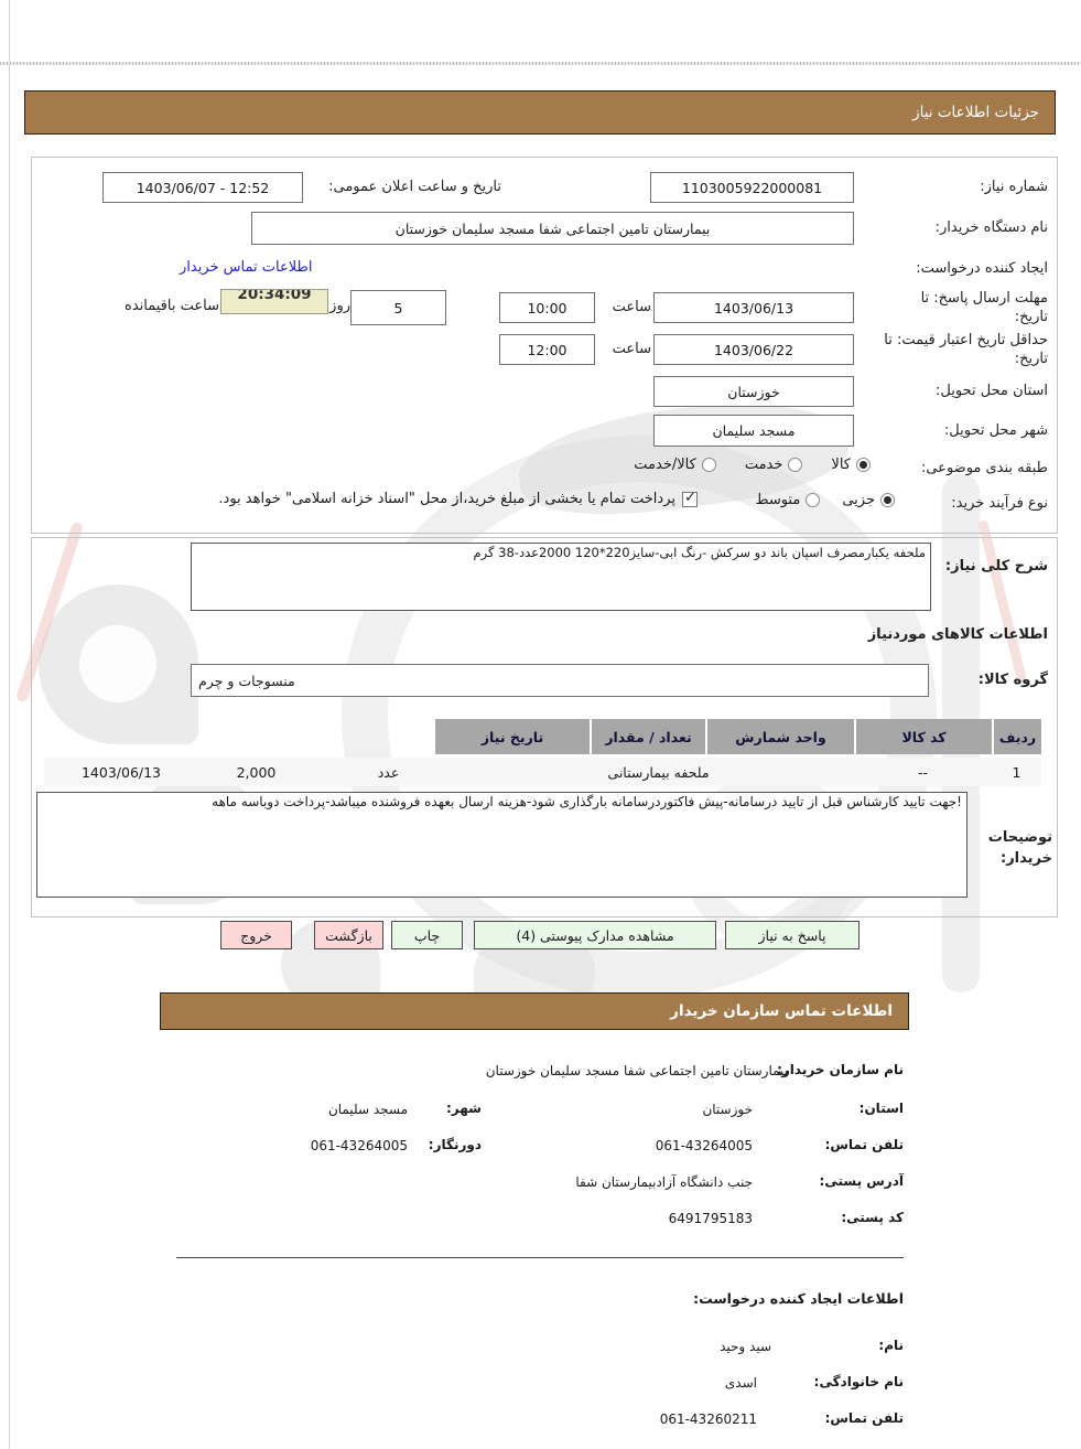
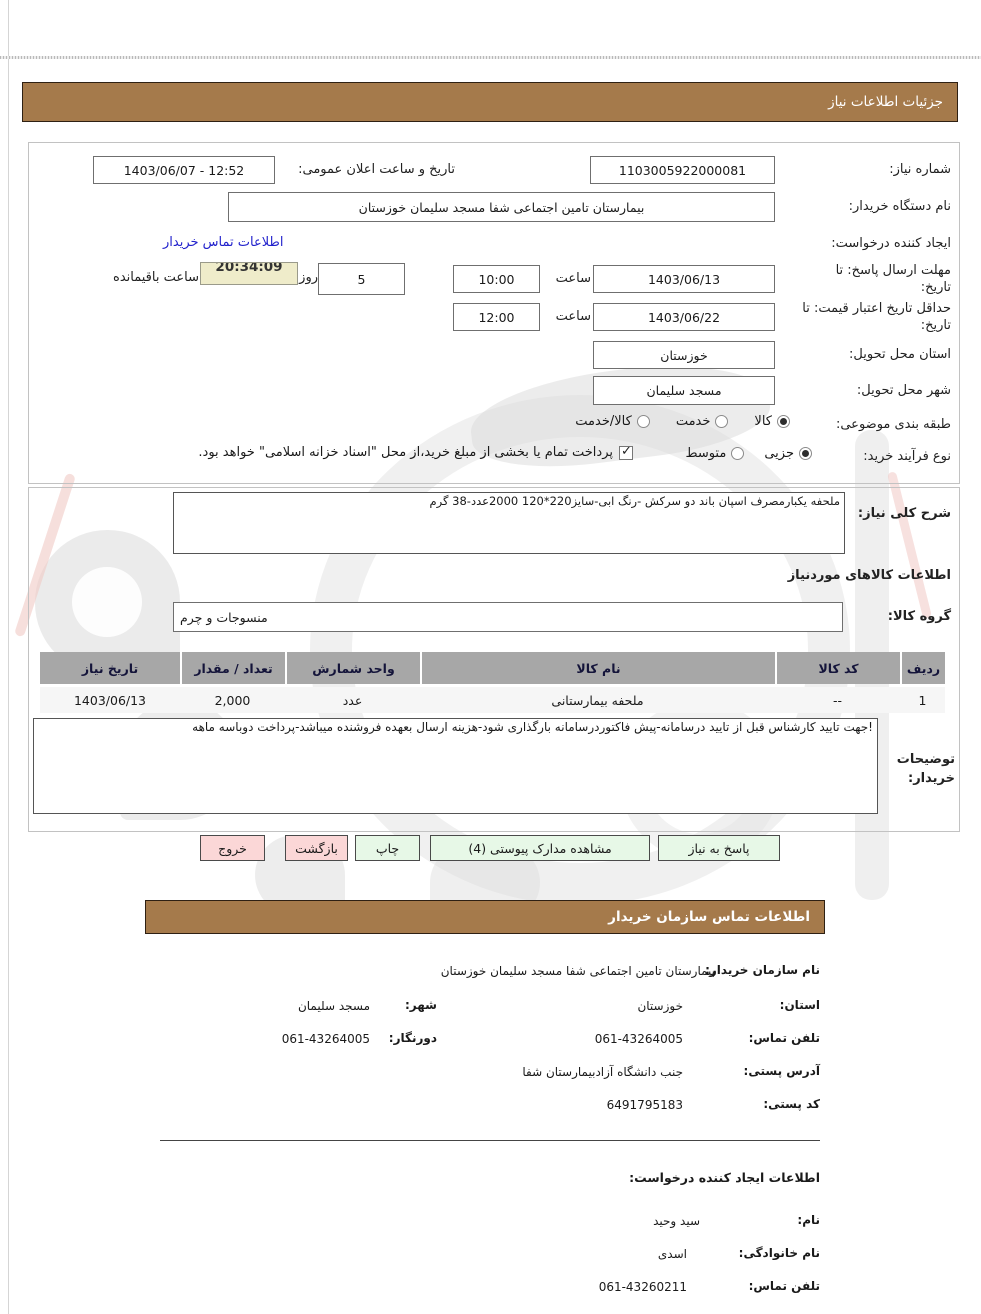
  جزئیات اطلاعات نیاز
  شماره نیاز:
  1103005922000081
  تاریخ و ساعت اعلان عمومی:
  1403/06/07 - 12:52
  نام دستگاه خریدار:
  بیمارستان تامین اجتماعی شفا مسجد سلیمان خوزستان
  ایجاد کننده درخواست:
  اطلاعات تماس خریدار
  مهلت ارسال پاسخ: تا
  تاریخ:
  1403/06/13
  ساعت
  10:00
  5
  روز
  20:34:09
  ساعت باقیمانده
  حداقل تاریخ اعتبار قیمت: تا
  تاریخ:
  1403/06/22
  ساعت
  12:00
  استان محل تحویل:
  خوزستان
  شهر محل تحویل:
  مسجد سلیمان
  طبقه بندی موضوعی:
  کالا
  خدمت
  کالا/خدمت
  نوع فرآیند خرید:
  جزیی
  متوسط
  پرداخت تمام یا بخشی از مبلغ خرید،از محل "اسناد خزانه اسلامی" خواهد بود.
  شرح کلی نیاز:
  ملحفه یکبارمصرف اسپان باند دو سرکش -رنگ ابی-سایز220*120 2000عدد-38 گرم
  اطلاعات کالاهای موردنیاز
  گروه کالا:
  منسوجات و چرم
  ردیف
  کد کالا
+ نام کالا
  واحد شمارش
  تعداد / مقدار
  تاریخ نیاز
  1
  --
  ملحفه بیمارستانی
  عدد
  2,000
  1403/06/13
  توضیحات
  خریدار:
  !جهت تایید کارشناس قبل از تایید درسامانه-پیش فاکتوردرسامانه بارگذاری شود-هزینه ارسال بعهده فروشنده میباشد-پرداخت دوباسه ماهه
  پاسخ به نیاز
  مشاهده مدارک پیوستی (4)
  چاپ
  بازگشت
  خروج
  اطلاعات تماس سازمان خریدار
  نام سازمان خریدار:
  بیمارستان تامین اجتماعی شفا مسجد سلیمان خوزستان
  استان:
  خوزستان
  شهر:
  مسجد سلیمان
  تلفن تماس:
  061-43264005
  دورنگار:
  061-43264005
  آدرس پستی:
  جنب دانشگاه آزادبیمارستان شفا
  کد پستی:
  6491795183
  اطلاعات ایجاد کننده درخواست:
  نام:
  سید وحید
  نام خانوادگی:
  اسدی
  تلفن تماس:
  061-43260211
